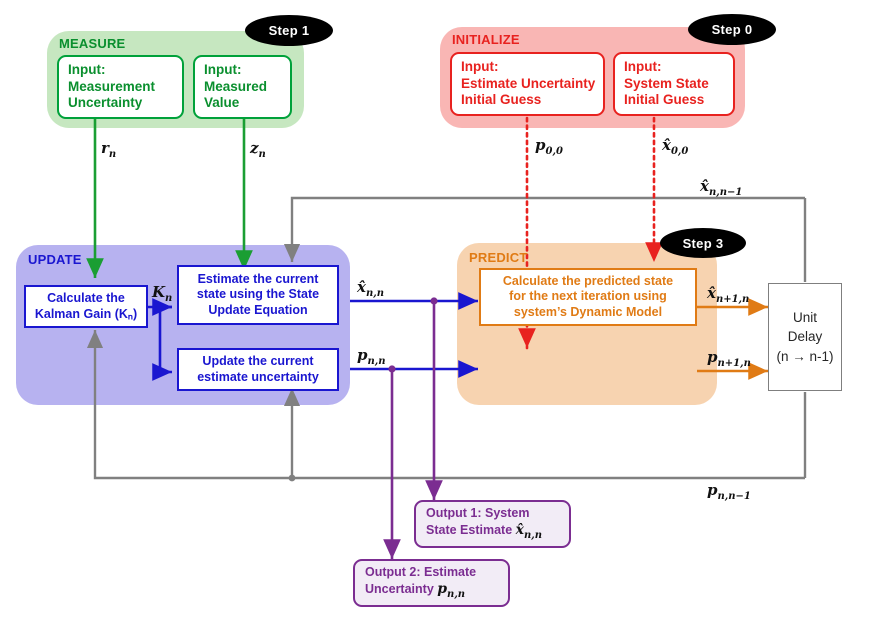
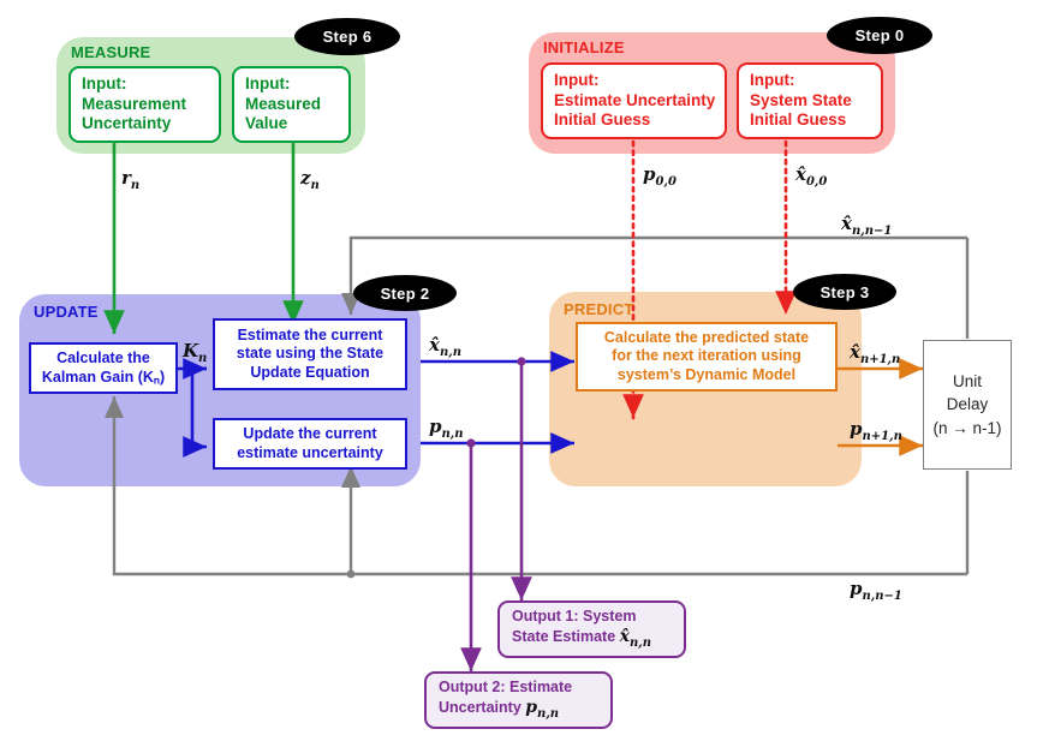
  Input:
  Measurement
  Uncertainty
  Input:
  Measured
  Value
  MEASURE
  Input:
  Estimate Uncertainty
  Initial Guess
  Input:
  System State
  Initial Guess
  INITIALIZE
  UPDATE
  Calculate the
  Kalman Gain (Kₙ)
  Estimate the current
  state using the State
  Update Equation
  Update the current
  estimate uncertainty
  PREDICT
  Calculate the predicted state
  for the next iteration using
  system’s Dynamic Model
  Unit
  Delay
  (n → n-1)
  Output 1: System
  State Estimate x̂n,n
  Output 2: Estimate
  Uncertainty pn,n
  rn
  zn
  p0,0
  x̂0,0
  Kn
  x̂n,n
  pn,n
  x̂n+1,n
  pn+1,n
  x̂n,n−1
  pn,n−1
- Step 1
+ Step 6
  Step 0
+ Step 2
  Step 3
